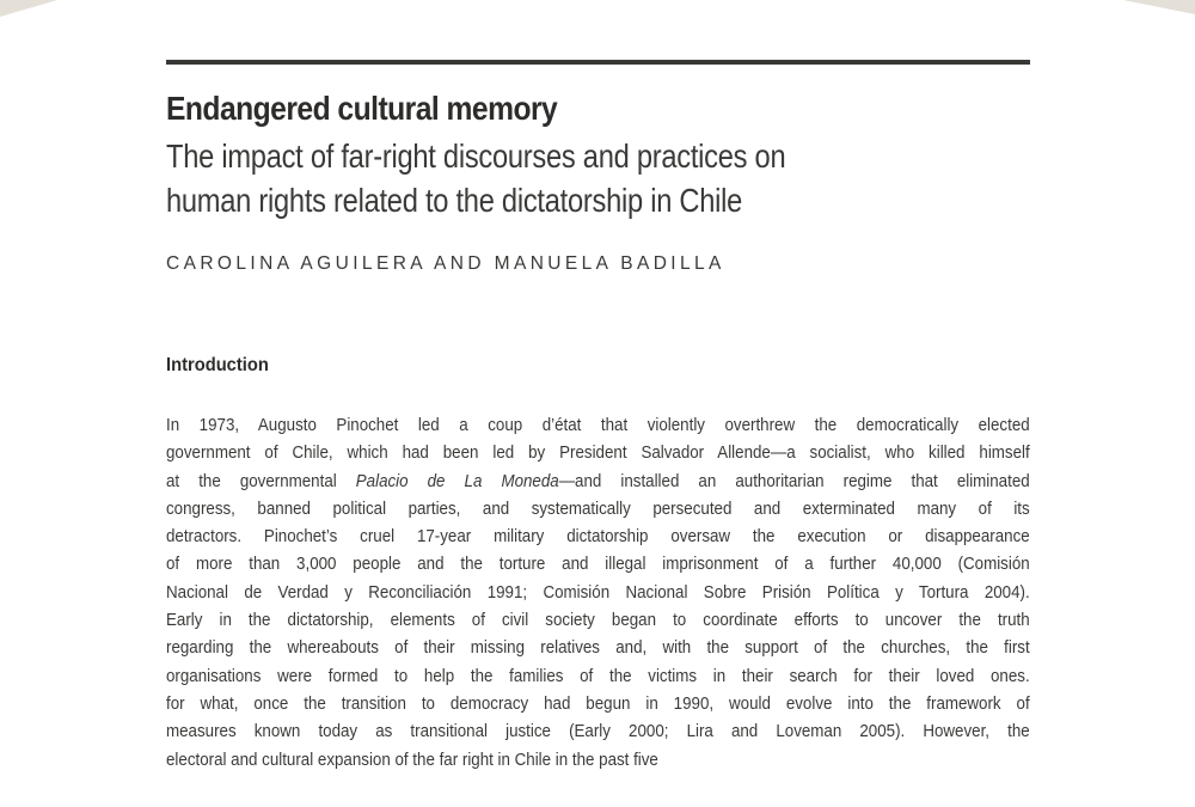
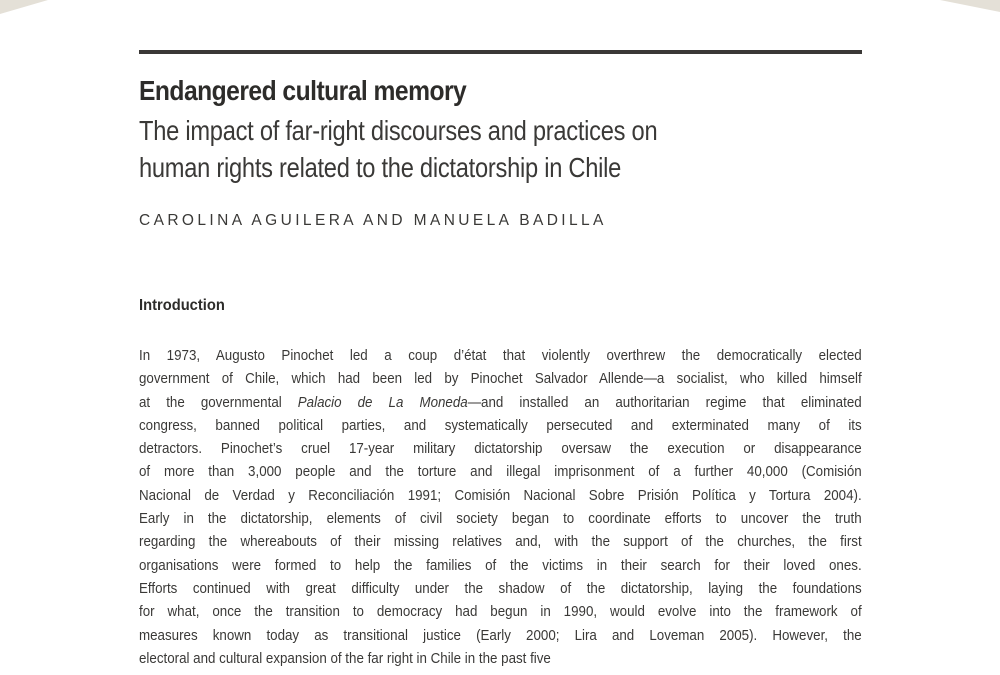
  Endangered cultural memory
  The impact of far-right discourses and practices on
  human rights related to the dictatorship in Chile
  CAROLINA AGUILERA AND MANUELA BADILLA
  Introduction
  In 1973, Augusto Pinochet led a coup d’état that violently overthrew the democratically elected
- government of Chile, which had been led by President Salvador Allende—a socialist, who killed himself
+ government of Chile, which had been led by Pinochet Salvador Allende—a socialist, who killed himself
  at the governmental Palacio de La Moneda—and installed an authoritarian regime that eliminated
  congress, banned political parties, and systematically persecuted and exterminated many of its
  detractors. Pinochet’s cruel 17-year military dictatorship oversaw the execution or disappearance
  of more than 3,000 people and the torture and illegal imprisonment of a further 40,000 (Comisión
  Nacional de Verdad y Reconciliación 1991; Comisión Nacional Sobre Prisión Política y Tortura 2004).
  Early in the dictatorship, elements of civil society began to coordinate efforts to uncover the truth
  regarding the whereabouts of their missing relatives and, with the support of the churches, the first
  organisations were formed to help the families of the victims in their search for their loved ones.
+ Efforts continued with great difficulty under the shadow of the dictatorship, laying the foundations
  for what, once the transition to democracy had begun in 1990, would evolve into the framework of
  measures known today as transitional justice (Early 2000; Lira and Loveman 2005). However, the
  electoral and cultural expansion of the far right in Chile in the past five
